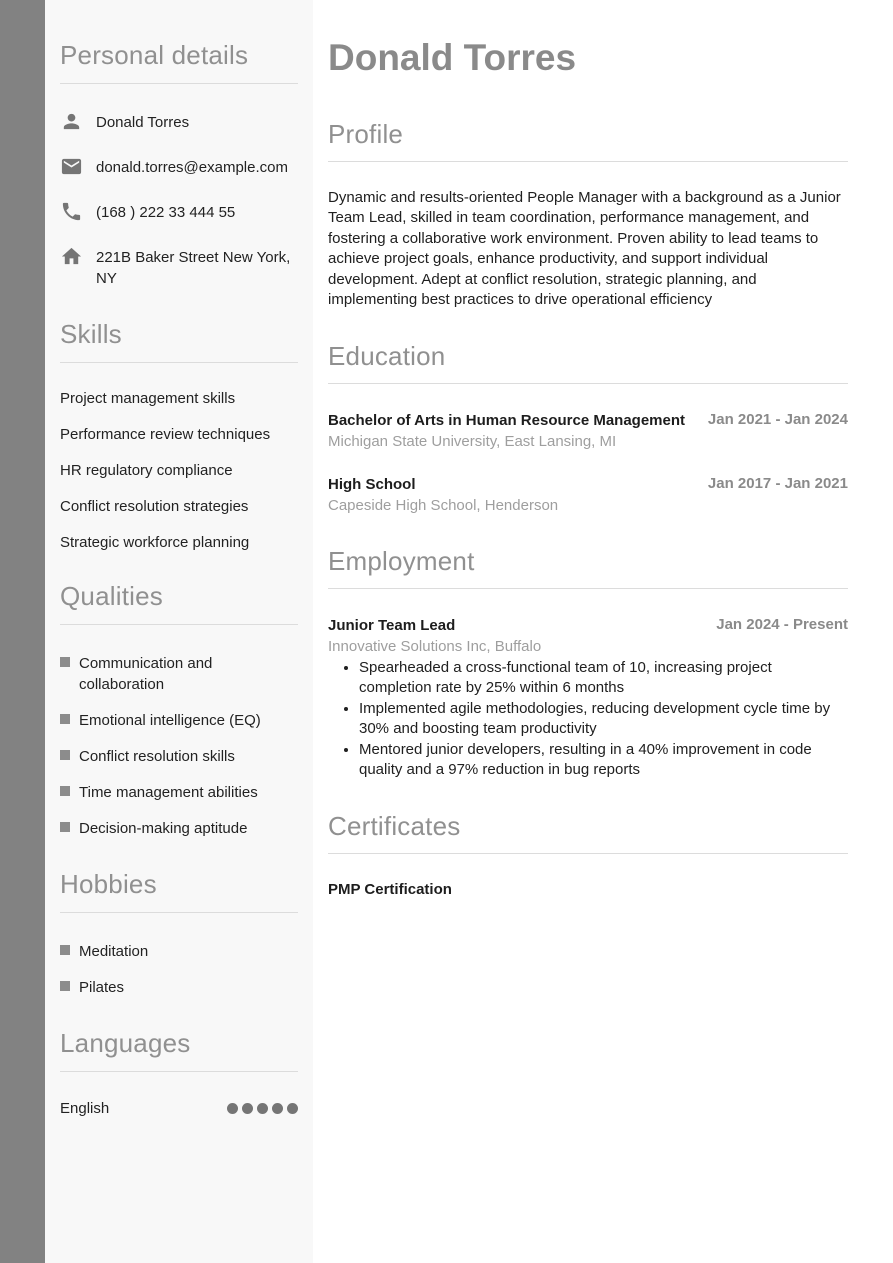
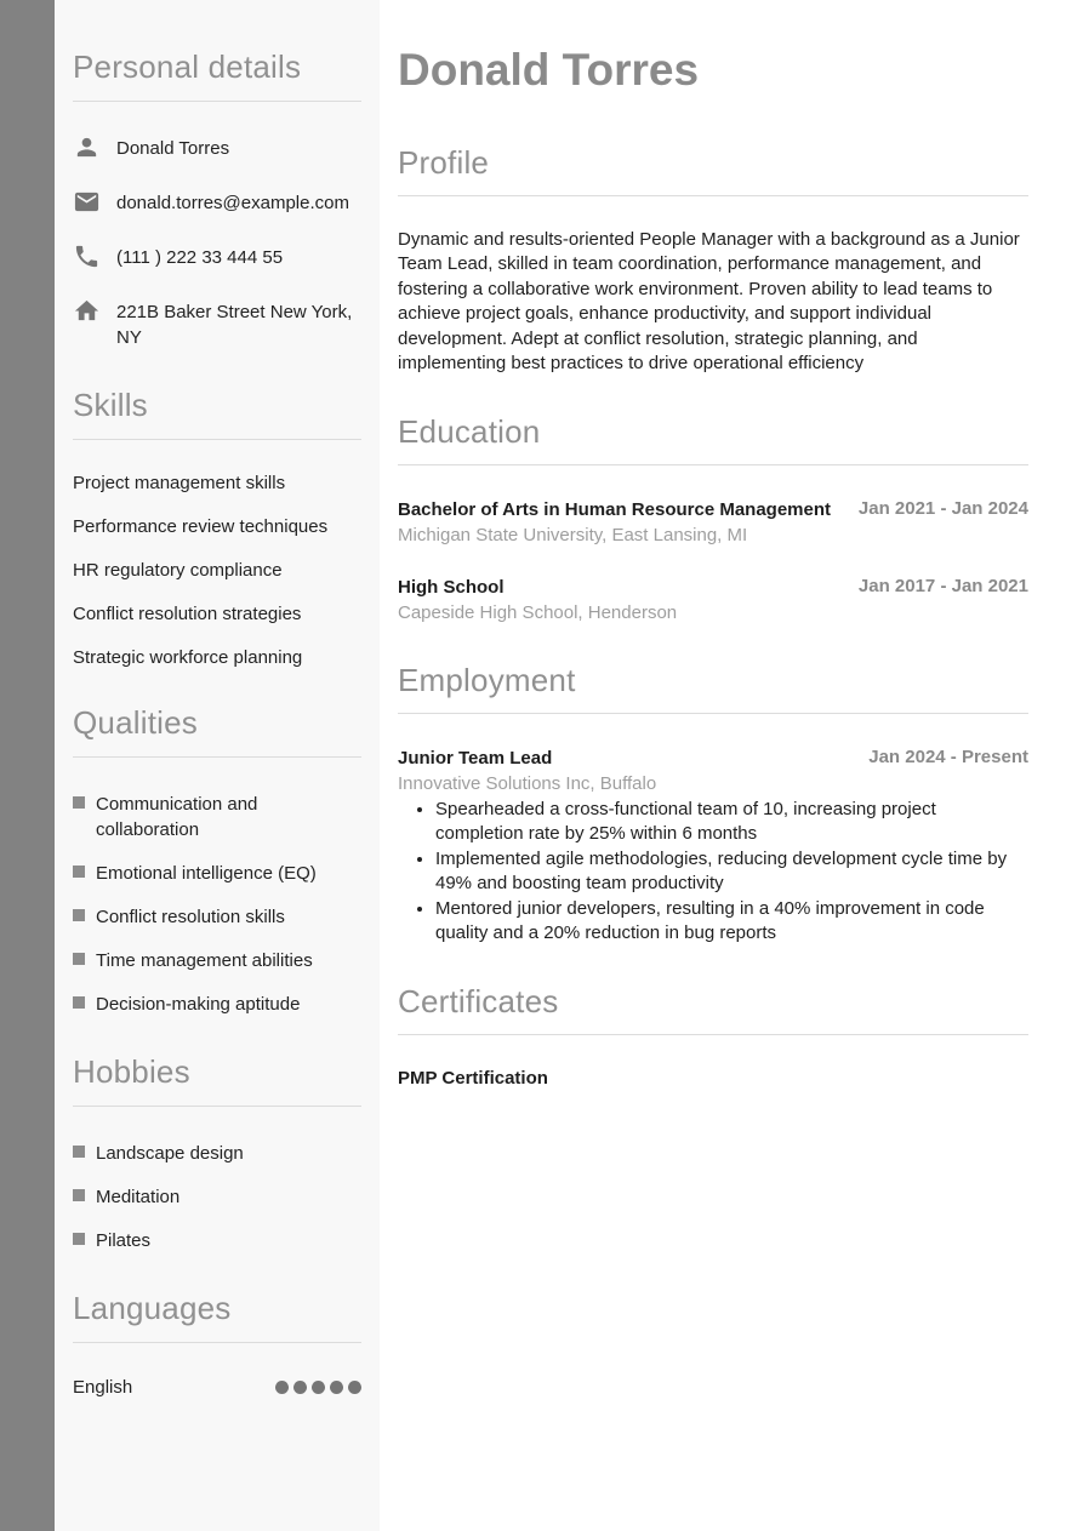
  Personal details
  Donald Torres
  donald.torres@example.com
- (168 ) 222 33 444 55
+ (111 ) 222 33 444 55
  221B Baker Street New York, NY
  Skills
  Project management skills
  Performance review techniques
  HR regulatory compliance
  Conflict resolution strategies
  Strategic workforce planning
  Qualities
  Communication and collaboration
  Emotional intelligence (EQ)
  Conflict resolution skills
  Time management abilities
  Decision-making aptitude
  Hobbies
+ Landscape design
  Meditation
  Pilates
  Languages
  English
  Donald Torres
  Profile
  Dynamic and results-oriented People Manager with a background as a Junior Team Lead, skilled in team coordination, performance management, and fostering a collaborative work environment. Proven ability to lead teams to achieve project goals, enhance productivity, and support individual development. Adept at conflict resolution, strategic planning, and implementing best practices to drive operational efficiency
  Education
  Bachelor of Arts in Human Resource Management
  Jan 2021 - Jan 2024
  Michigan State University, East Lansing, MI
  High School
  Jan 2017 - Jan 2021
  Capeside High School, Henderson
  Employment
  Junior Team Lead
  Jan 2024 - Present
  Innovative Solutions Inc, Buffalo
  Spearheaded a cross-functional team of 10, increasing project completion rate by 25% within 6 months
- Implemented agile methodologies, reducing development cycle time by 30% and boosting team productivity
+ Implemented agile methodologies, reducing development cycle time by 49% and boosting team productivity
- Mentored junior developers, resulting in a 40% improvement in code quality and a 97% reduction in bug reports
+ Mentored junior developers, resulting in a 40% improvement in code quality and a 20% reduction in bug reports
  Certificates
  PMP Certification
